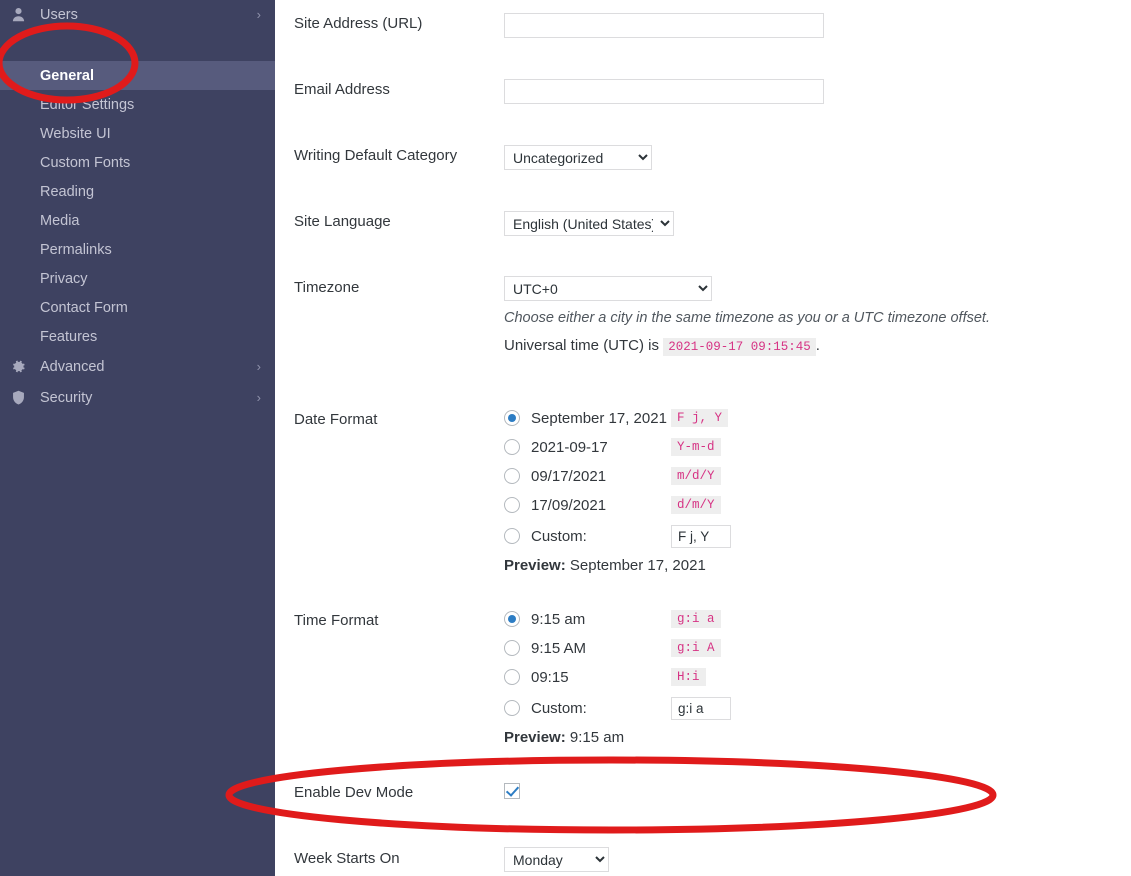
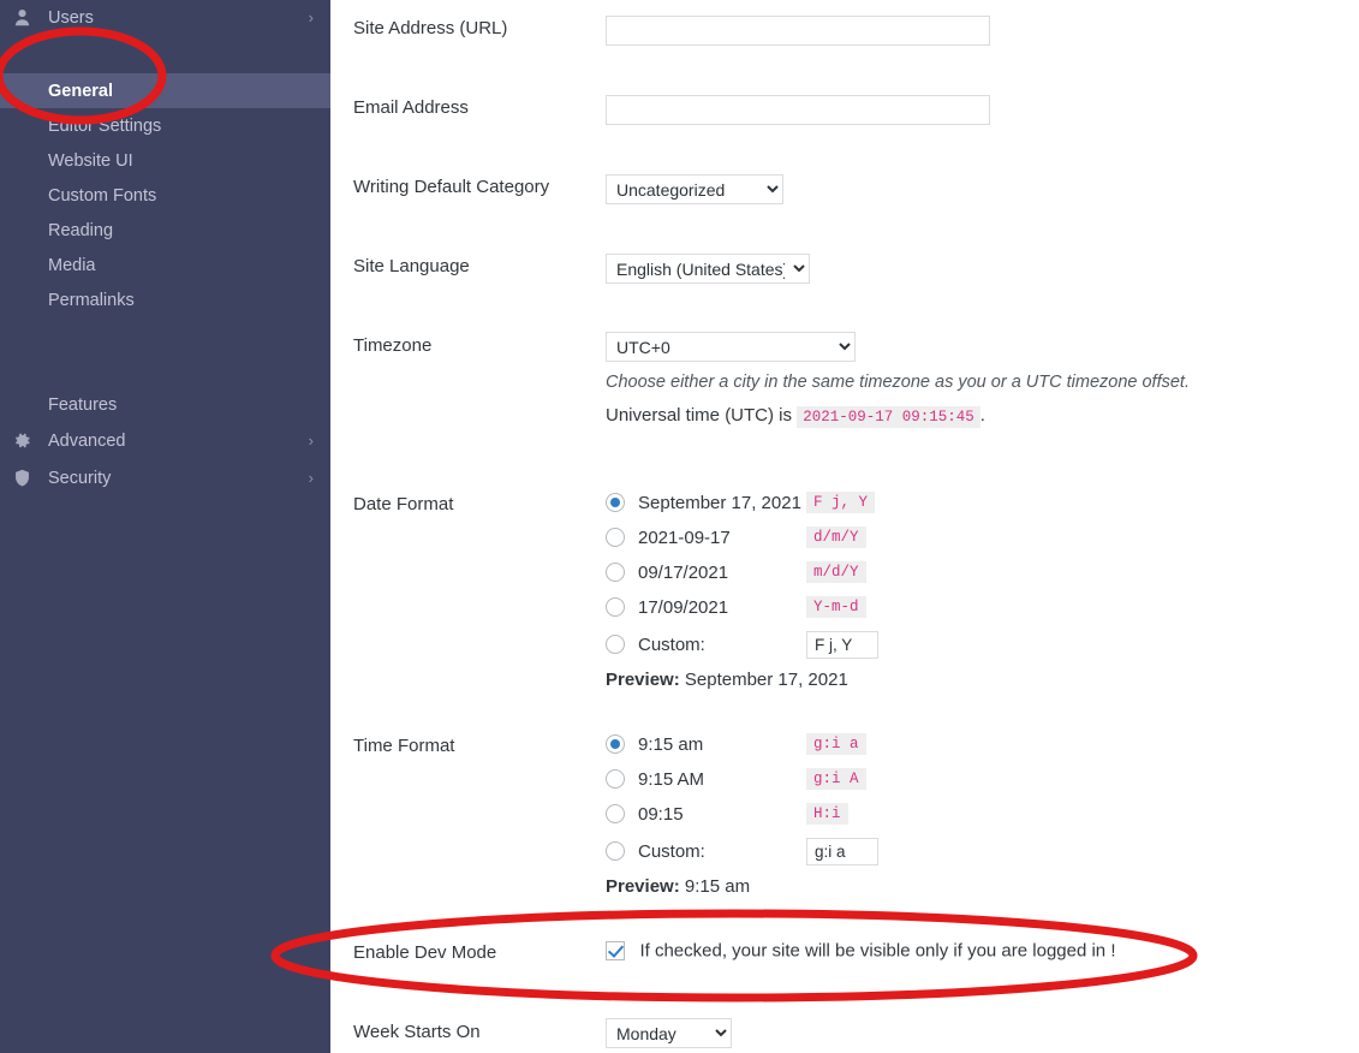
  Users
  ›
  General
  Editor Settings
  Website UI
  Custom Fonts
  Reading
  Media
  Permalinks
- Privacy
- Contact Form
  Features
  Advanced
  ›
  Security
  ›
  Site Address (URL)
  Email Address
  Writing Default Category
  Uncategorized
  Site Language
  English (United States
  Timezone
  UTC+0
  Choose either a city in the same timezone as you or a UTC timezone offset.
  Universal time (UTC) is 2021-09-17 09:15:45 .
  Date Format
  September 17, 2021
  F j, Y
  2021-09-17
- Y-m-d
+ d/m/Y
  09/17/2021
  m/d/Y
  17/09/2021
- d/m/Y
+ Y-m-d
  Custom:
  F j, Y
  Preview: September 17, 2021
  Time Format
  9:15 am
  g:i a
  9:15 AM
  g:i A
  09:15
  H:i
  Custom:
  g:i a
  Preview: 9:15 am
  Enable Dev Mode
+ If checked, your site will be visible only if you are logged in !
  Week Starts On
  Monday
